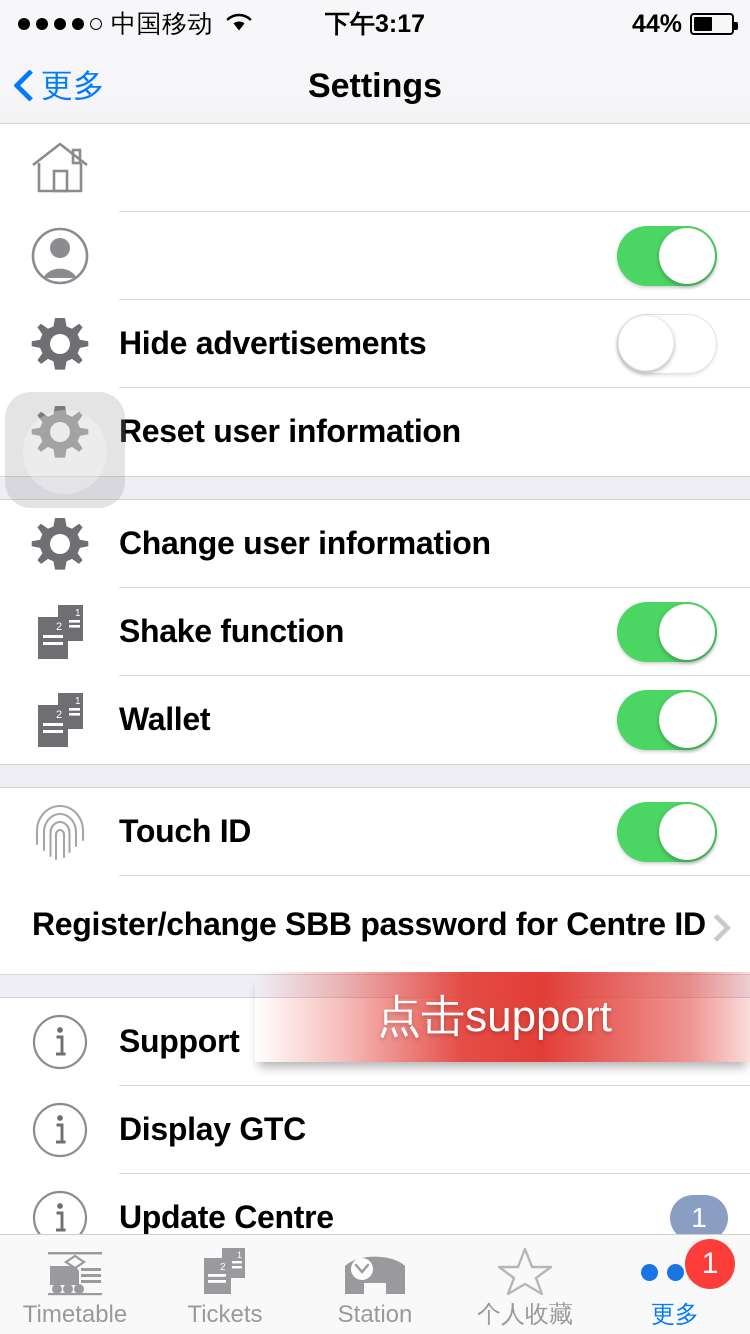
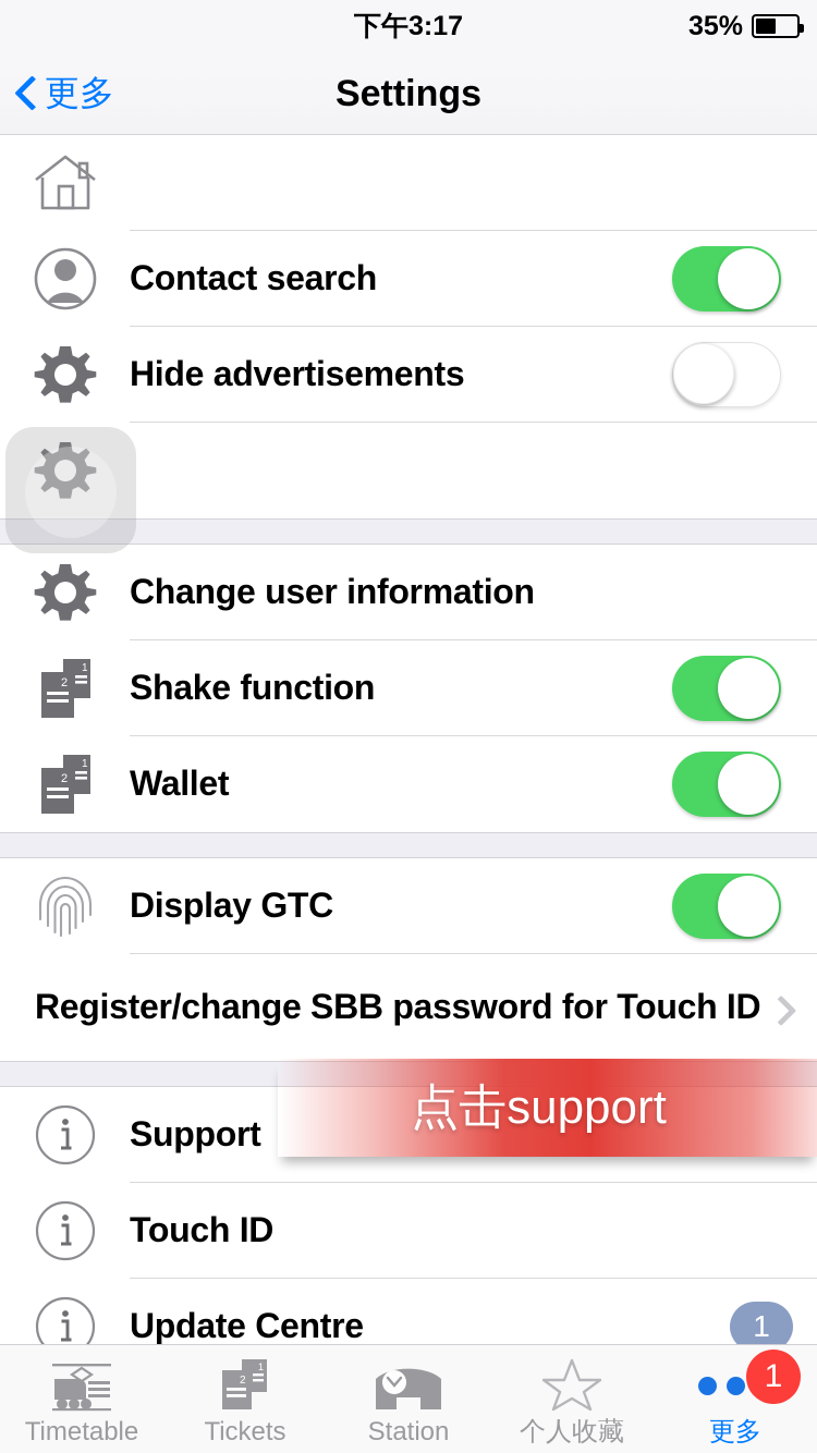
- 中国移动
  下午3:17
- 44%
+ 35%
  更多
  Settings
+ Contact search
  Hide advertisements
- Reset user information
  Change user information
  1
  2
  Shake function
  1
  2
  Wallet
- Touch ID
+ Display GTC
- Register/change SBB password for Centre ID
+ Register/change SBB password for Touch ID
  Support
- Display GTC
+ Touch ID
  Update Centre
  1
  点击support
  Timetable
  1
  2
  Tickets
  Station
  个人收藏
  1
  更多
